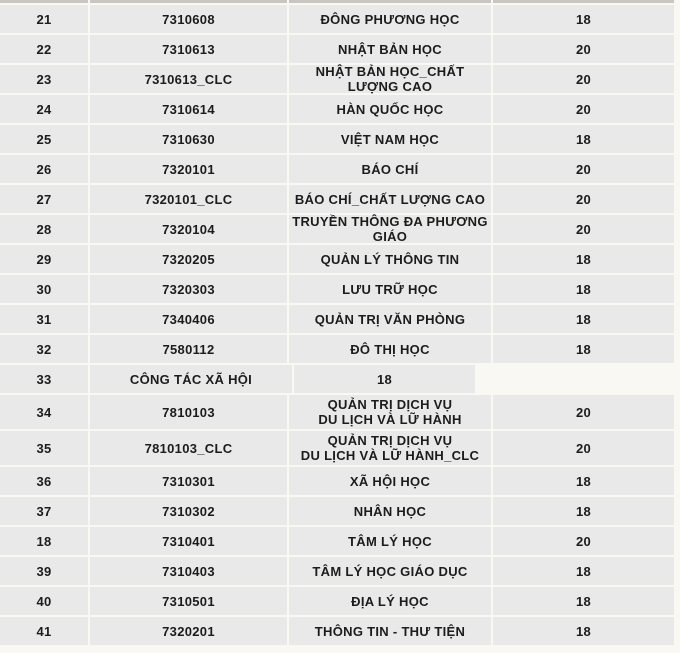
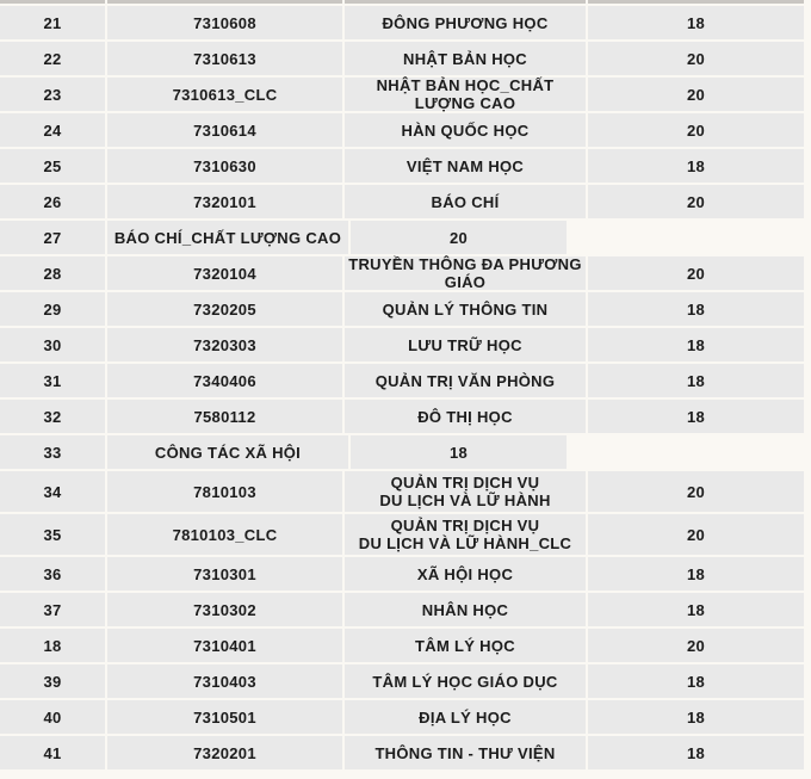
  21
  7310608
  ĐÔNG PHƯƠNG HỌC
  18
  22
  7310613
  NHẬT BẢN HỌC
  20
  23
  7310613_CLC
  NHẬT BẢN HỌC_CHẤT LƯỢNG CAO
  20
  24
  7310614
  HÀN QUỐC HỌC
  20
  25
  7310630
  VIỆT NAM HỌC
  18
  26
  7320101
  BÁO CHÍ
  20
  27
- 7320101_CLC
  BÁO CHÍ_CHẤT LƯỢNG CAO
  20
  28
  7320104
  TRUYỀN THÔNG ĐA PHƯƠNG GIÁO
  20
  29
  7320205
  QUẢN LÝ THÔNG TIN
  18
  30
  7320303
  LƯU TRỮ HỌC
  18
  31
  7340406
  QUẢN TRỊ VĂN PHÒNG
  18
  32
  7580112
  ĐÔ THỊ HỌC
  18
  33
  CÔNG TÁC XÃ HỘI
  18
  34
  7810103
  QUẢN TRỊ DỊCH VỤ
  DU LỊCH VÀ LỮ HÀNH
  20
  35
  7810103_CLC
  QUẢN TRỊ DỊCH VỤ
  DU LỊCH VÀ LỮ HÀNH_CLC
  20
  36
  7310301
  XÃ HỘI HỌC
  18
  37
  7310302
  NHÂN HỌC
  18
  18
  7310401
  TÂM LÝ HỌC
  20
  39
  7310403
  TÂM LÝ HỌC GIÁO DỤC
  18
  40
  7310501
  ĐỊA LÝ HỌC
  18
  41
  7320201
- THÔNG TIN - THƯ TIỆN
+ THÔNG TIN - THƯ VIỆN
  18
